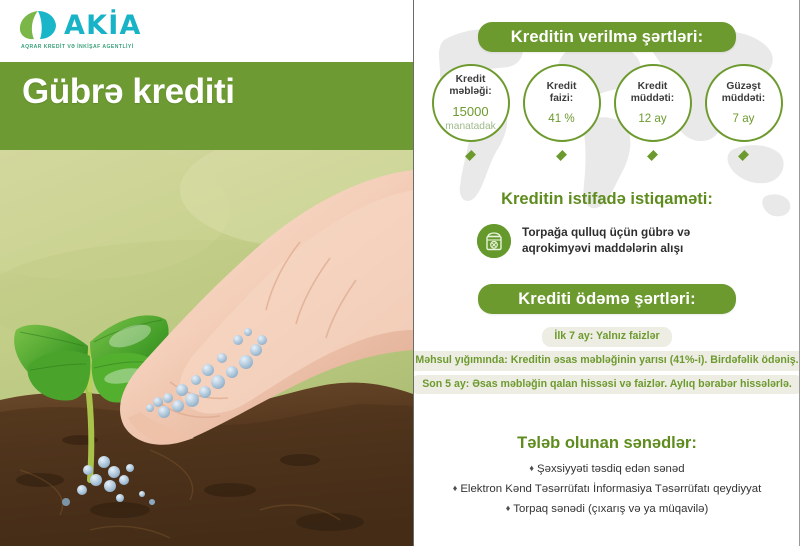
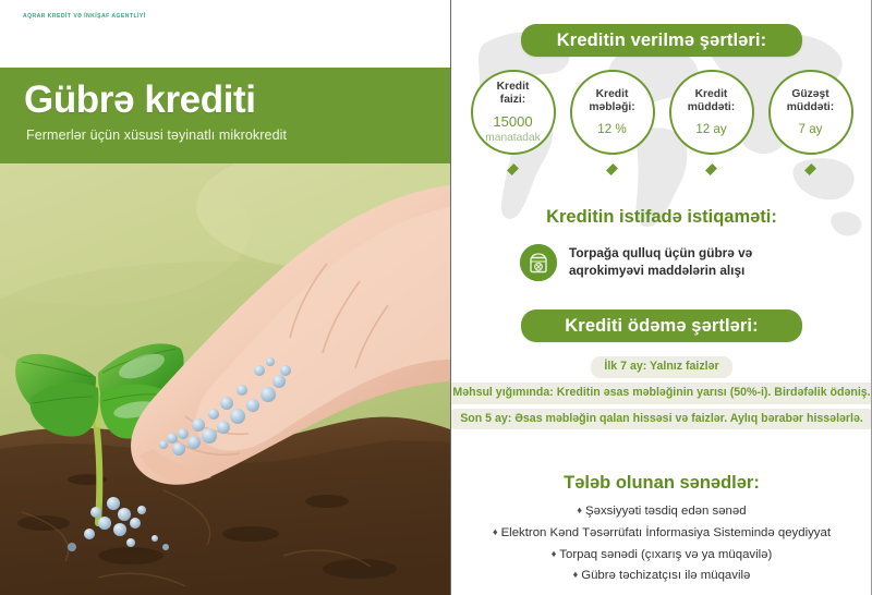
- AKİA
  Gübrə krediti
+ Fermerlər üçün xüsusi təyinatlı mikrokredit
  Kreditin verilmə şərtləri:
  Kredit
- məbləği:
+ faizi:
  15000
  manatadak
  Kredit
- faizi:
+ məbləği:
- 41 %
+ 12 %
  Kredit
  müddəti:
  12 ay
  Güzəşt
  müddəti:
  7 ay
  Kreditin istifadə istiqaməti:
  Torpağa qulluq üçün gübrə və aqrokimyəvi maddələrin alışı
  Krediti ödəmə şərtləri:
  İlk 7 ay: Yalnız faizlər
- Məhsul yığımında: Kreditin əsas məbləğinin yarısı (41%-i). Birdəfəlik ödəniş.
+ Məhsul yığımında: Kreditin əsas məbləğinin yarısı (50%-i). Birdəfəlik ödəniş.
  Son 5 ay: Əsas məbləğin qalan hissəsi və faizlər. Aylıq bərabər hissələrlə.
  Tələb olunan sənədlər:
  ♦ Şəxsiyyəti təsdiq edən sənəd
- ♦ Elektron Kənd Təsərrüfatı İnformasiya Təsərrüfatı qeydiyyat
+ ♦ Elektron Kənd Təsərrüfatı İnformasiya Sistemində qeydiyyat
  ♦ Torpaq sənədi (çıxarış və ya müqavilə)
+ ♦ Gübrə təchizatçısı ilə müqavilə
